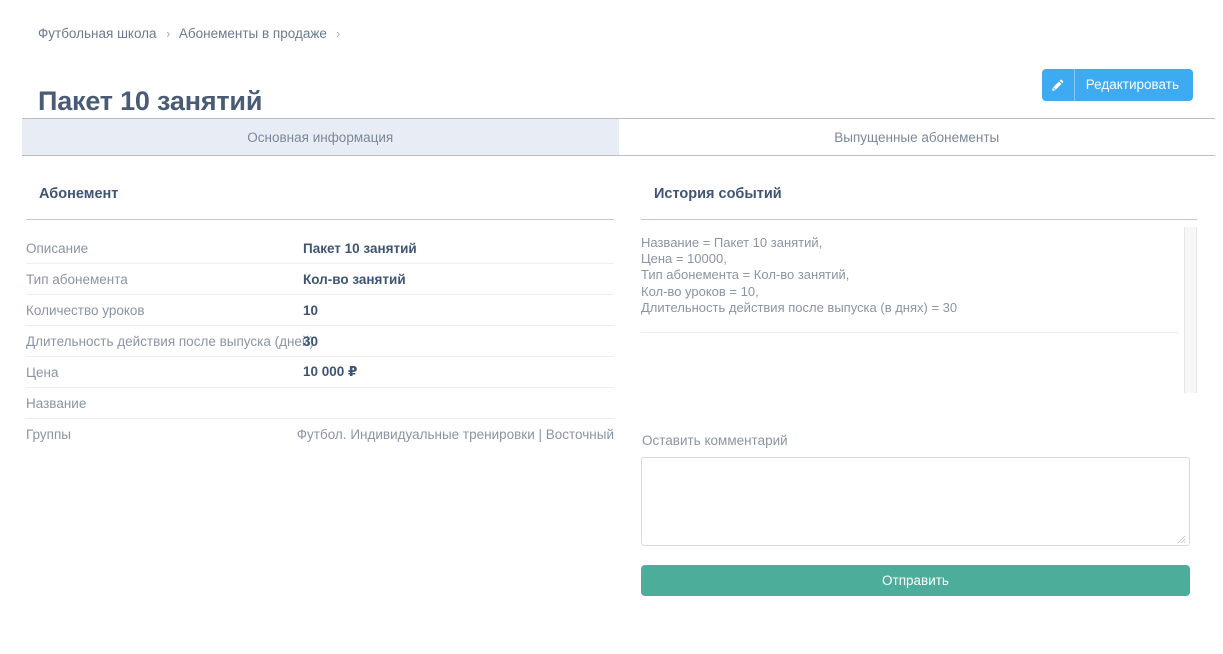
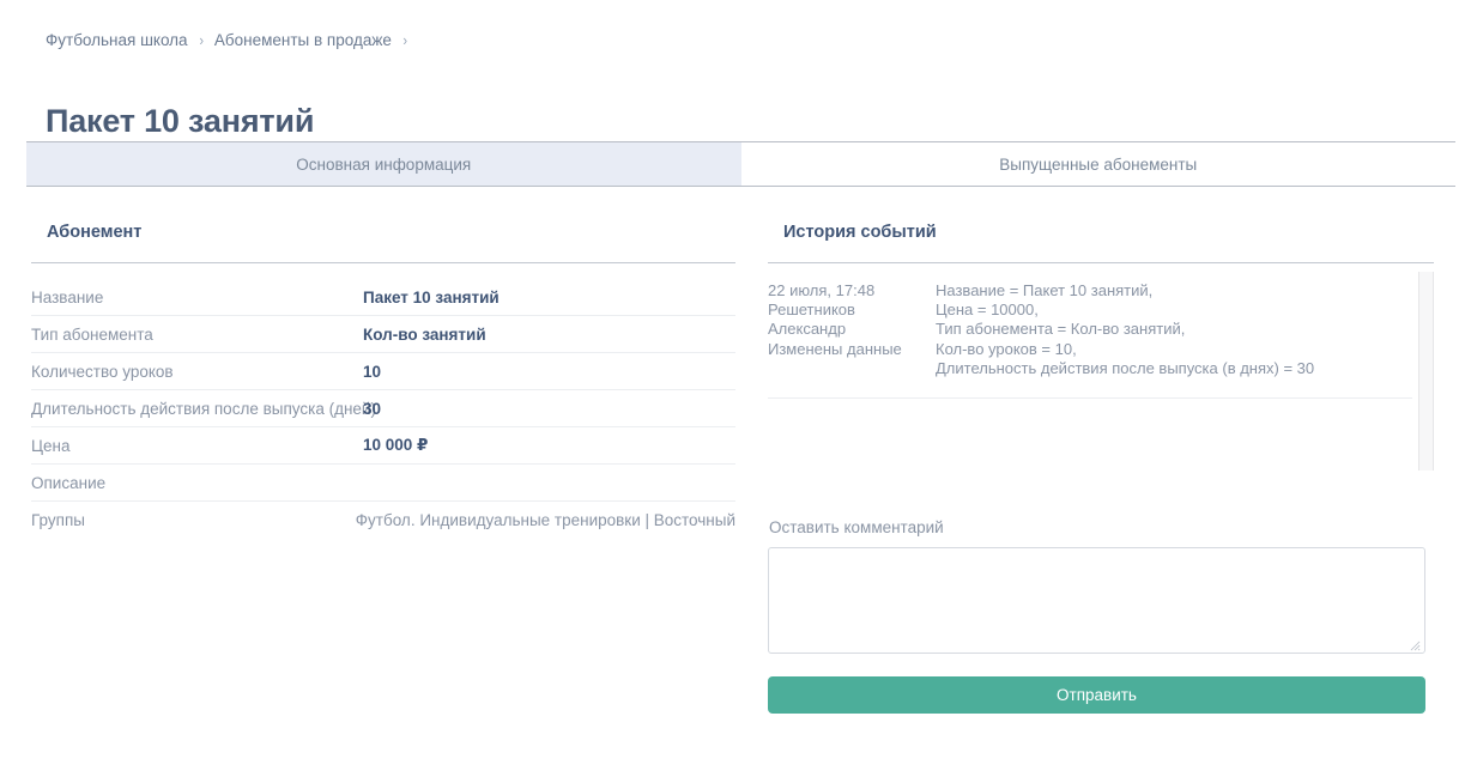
  Футбольная школа
  ›
  Абонементы в продаже
  ›
  Пакет 10 занятий
- Редактировать
  Основная информация
  Выпущенные абонементы
  Абонемент
- Описание
+ Название
  Пакет 10 занятий
  Тип абонемента
  Кол-во занятий
  Количество уроков
  10
  Длительность действия после выпуска (дне
  30
  Цена
  10 000 ₽
- Название
+ Описание
  Группы
  Футбол. Индивидуальные тренировки | Восточный
  История событий
+ 22 июля, 17:48
+ Решетников
+ Александр
+ Изменены данные
  Название = Пакет 10 занятий,
  Цена = 10000,
  Тип абонемента = Кол-во занятий,
  Кол-во уроков = 10,
  Длительность действия после выпуска (в днях) = 30
  Оставить комментарий
  Отправить
